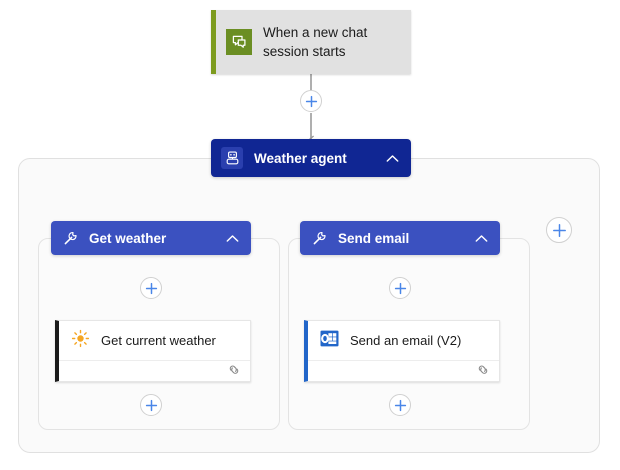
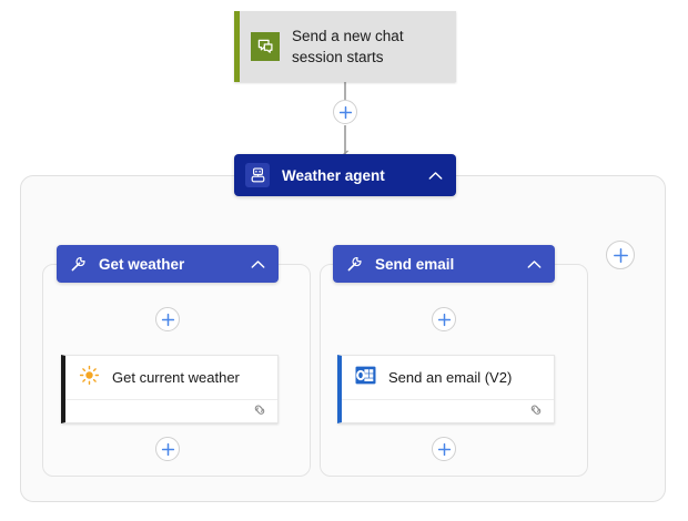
- When a new chat session starts
+ Send a new chat session starts
  Weather agent
  Get weather
  Get current weather
  Send email
  Send an email (V2)
